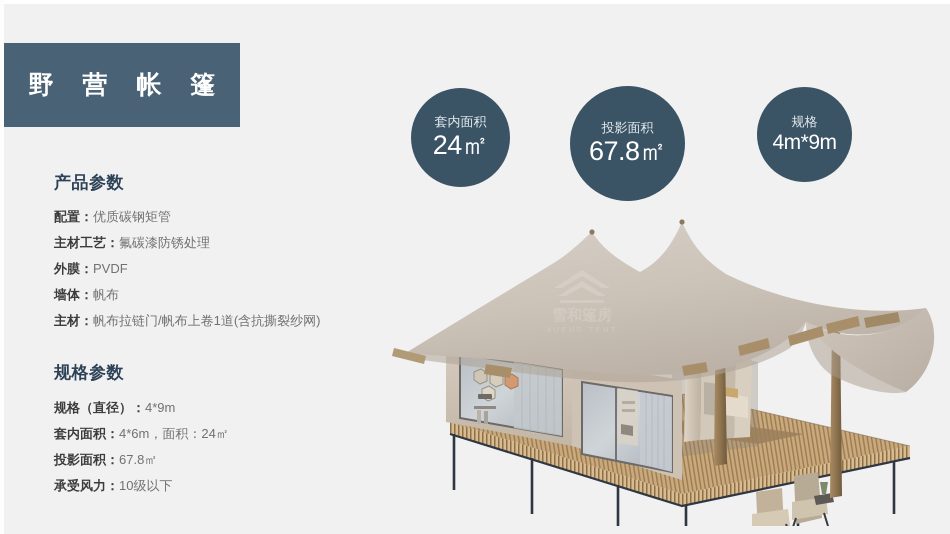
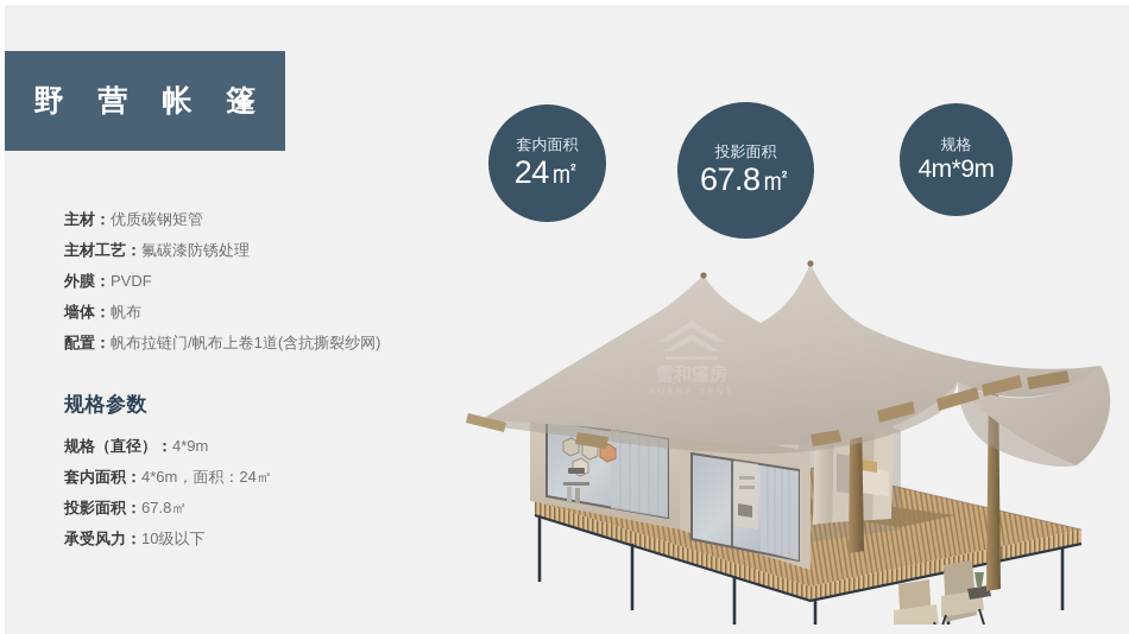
  野 营 帐 篷
- 产品参数
- 配置：优质碳钢矩管
+ 主材：优质碳钢矩管
  主材工艺：氟碳漆防锈处理
  外膜：PVDF
  墙体：帆布
- 主材：帆布拉链门/帆布上卷1道(含抗撕裂纱网)
+ 配置：帆布拉链门/帆布上卷1道(含抗撕裂纱网)
  规格参数
  规格（直径）：4*9m
  套内面积：4*6m，面积：24㎡
  投影面积：67.8㎡
  承受风力：10级以下
  套内面积
  24㎡
  投影面积
  67.8㎡
  规格
  4m*9m
